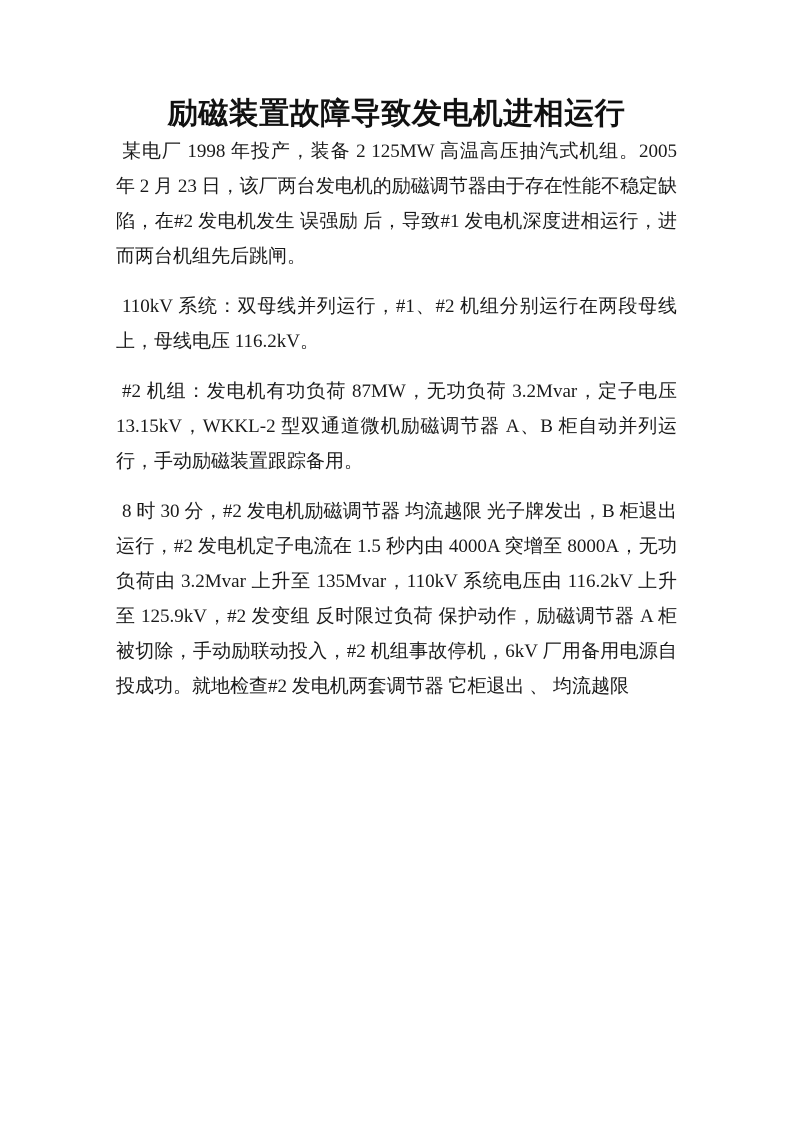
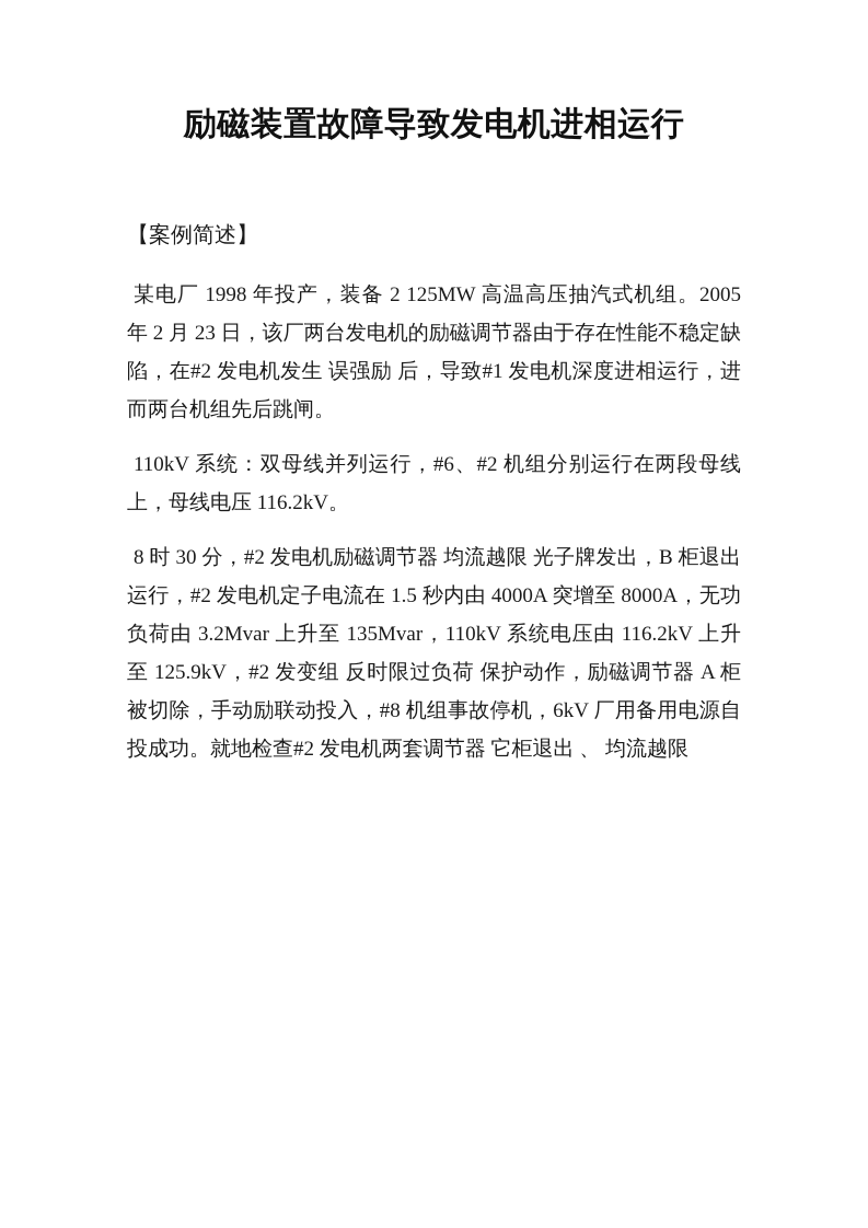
  励磁装置故障导致发电机进相运行
+ 【案例简述】
  某电厂 1998 年投产，装备 2 125MW 高温高压抽汽式机组。2005 年 2 月 23 日，该厂两台发电机的励磁调节器由于存在性能不稳定缺陷，在#2 发电机发生 误强励 后，导致#1 发电机深度进相运行，进而两台机组先后跳闸。
- 110kV 系统：双母线并列运行，#1、#2 机组分别运行在两段母线上，母线电压 116.2kV。
+ 110kV 系统：双母线并列运行，#6、#2 机组分别运行在两段母线上，母线电压 116.2kV。
- #2 机组：发电机有功负荷 87MW，无功负荷 3.2Mvar，定子电压 13.15kV，WKKL-2 型双通道微机励磁调节器 A、B 柜自动并列运行，手动励磁装置跟踪备用。
- 8 时 30 分，#2 发电机励磁调节器 均流越限 光子牌发出，B 柜退出运行，#2 发电机定子电流在 1.5 秒内由 4000A 突增至 8000A，无功负荷由 3.2Mvar 上升至 135Mvar，110kV 系统电压由 116.2kV 上升至 125.9kV，#2 发变组 反时限过负荷 保护动作，励磁调节器 A 柜被切除，手动励联动投入，#2 机组事故停机，6kV 厂用备用电源自投成功。就地检查#2 发电机两套调节器 它柜退出 、 均流越限
+ 8 时 30 分，#2 发电机励磁调节器 均流越限 光子牌发出，B 柜退出运行，#2 发电机定子电流在 1.5 秒内由 4000A 突增至 8000A，无功负荷由 3.2Mvar 上升至 135Mvar，110kV 系统电压由 116.2kV 上升至 125.9kV，#2 发变组 反时限过负荷 保护动作，励磁调节器 A 柜被切除，手动励联动投入，#8 机组事故停机，6kV 厂用备用电源自投成功。就地检查#2 发电机两套调节器 它柜退出 、 均流越限
